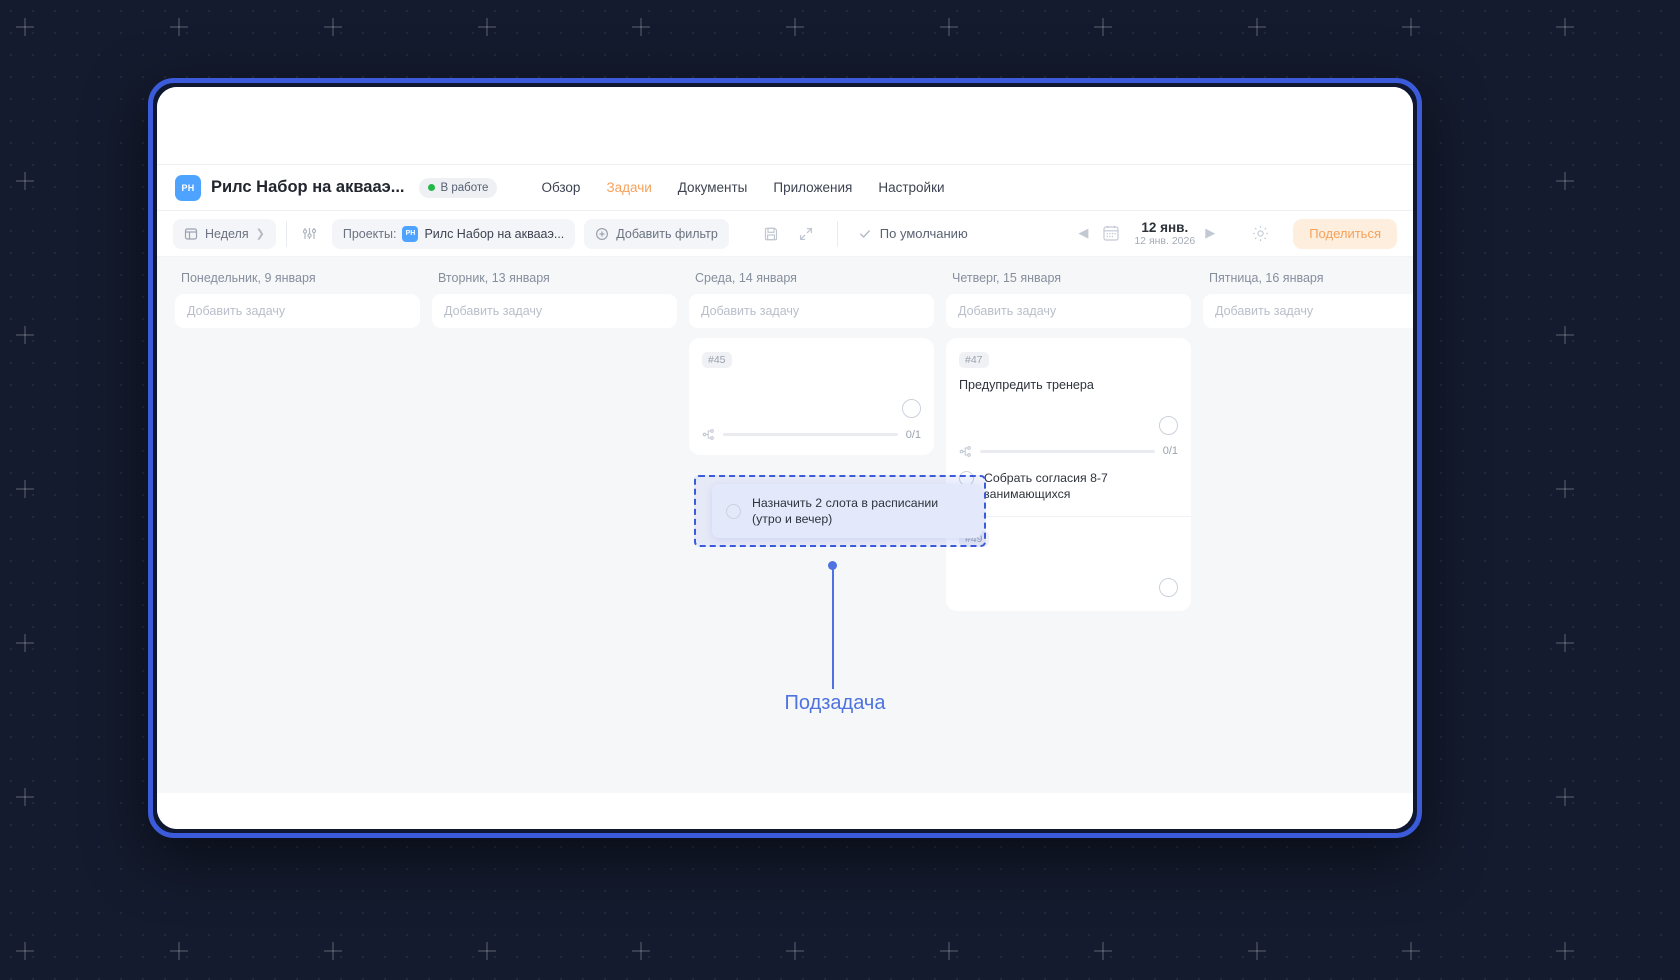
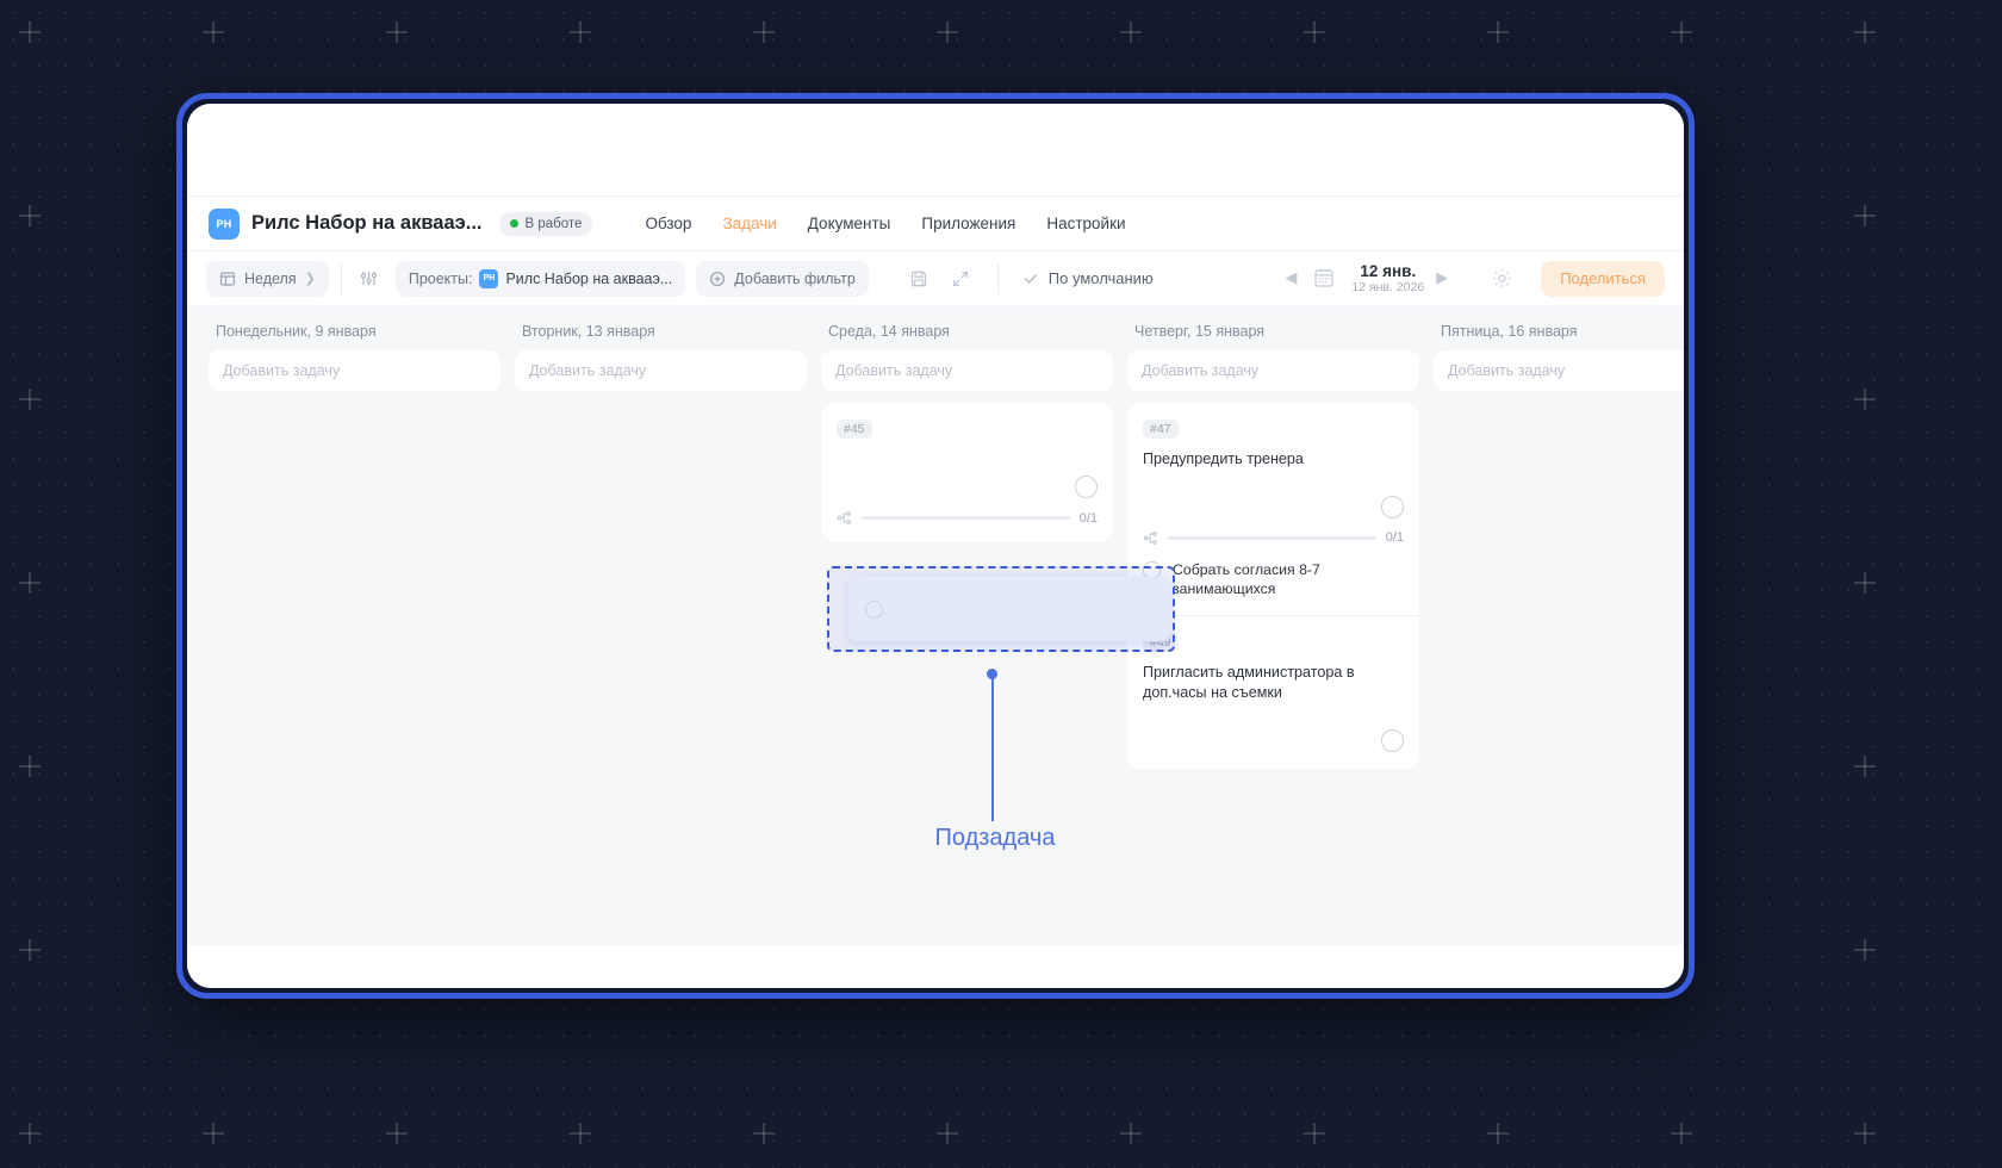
  РН
  Рилс Набор на аквааэ...
  В работе
  Обзор
  Задачи
  Документы
  Приложения
  Настройки
  Неделя
  ❯
  Проекты:
  Рилс Набор на аквааэ...
  Добавить фильтр
  По умолчанию
  ◀
  12 янв.
  12 янв. 2026
  ▶
  Поделиться
  Понедельник, 9 января
  Добавить задачу
  Вторник, 13 января
  Добавить задачу
  Среда, 14 января
  Добавить задачу
  #45
  0/1
  Четверг, 15 января
  Добавить задачу
  #47
  Предупредить тренера
  0/1
  Собрать согласия 8-7 занимающихся
  #49
+ Пригласить администратора в доп.часы на съемки
  Пятница, 16 января
  Добавить задачу
- Назначить 2 слота в расписании (утро и вечер)
  Подзадача
